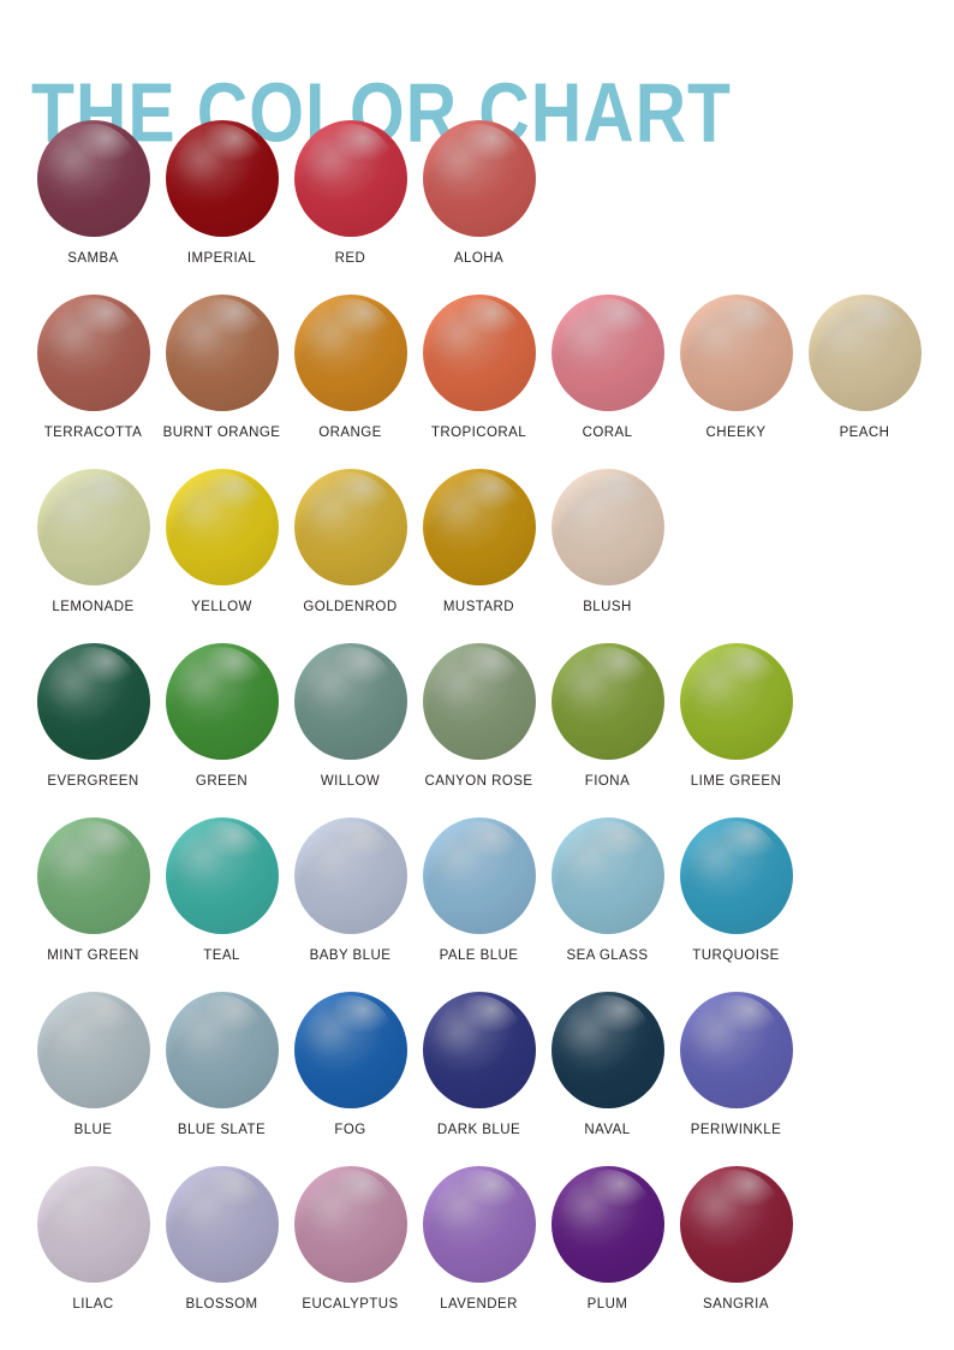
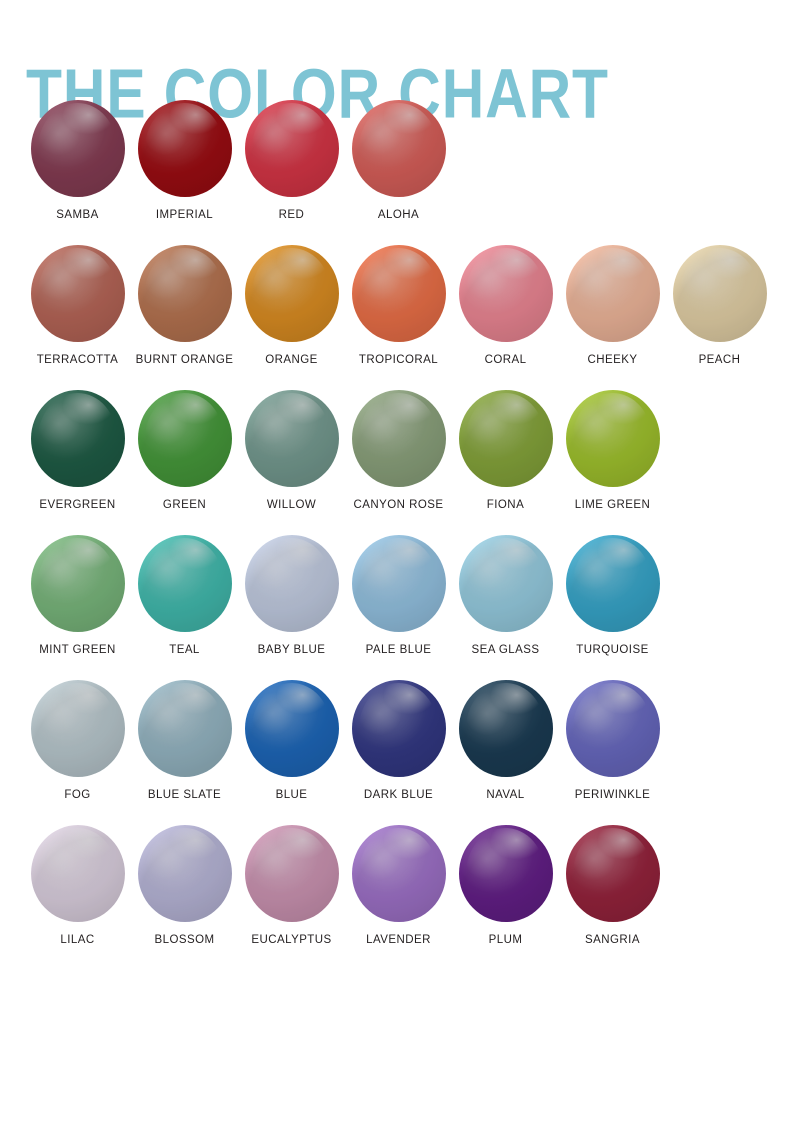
  THE COLOR CHART
  SAMBA
  IMPERIAL
  RED
  ALOHA
  TERRACOTTA
  BURNT ORANGE
  ORANGE
  TROPICORAL
  CORAL
  CHEEKY
  PEACH
- LEMONADE
- YELLOW
- GOLDENROD
- MUSTARD
- BLUSH
  EVERGREEN
  GREEN
  WILLOW
  CANYON ROSE
  FIONA
  LIME GREEN
  MINT GREEN
  TEAL
  BABY BLUE
  PALE BLUE
  SEA GLASS
  TURQUOISE
- BLUE
+ FOG
  BLUE SLATE
- FOG
+ BLUE
  DARK BLUE
  NAVAL
  PERIWINKLE
  LILAC
  BLOSSOM
  EUCALYPTUS
  LAVENDER
  PLUM
  SANGRIA
